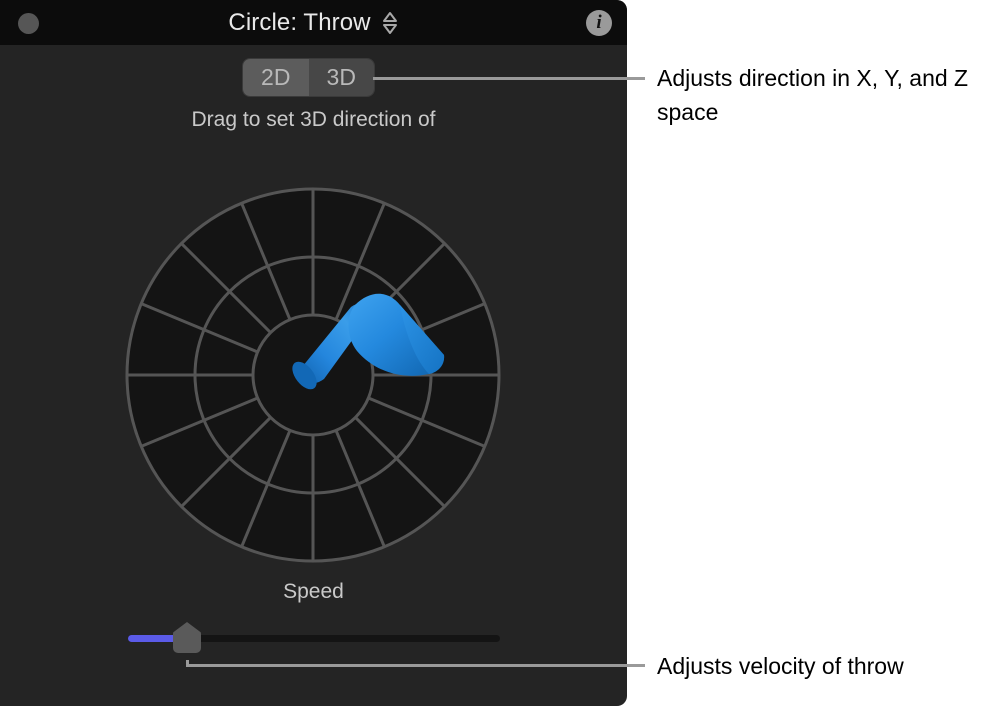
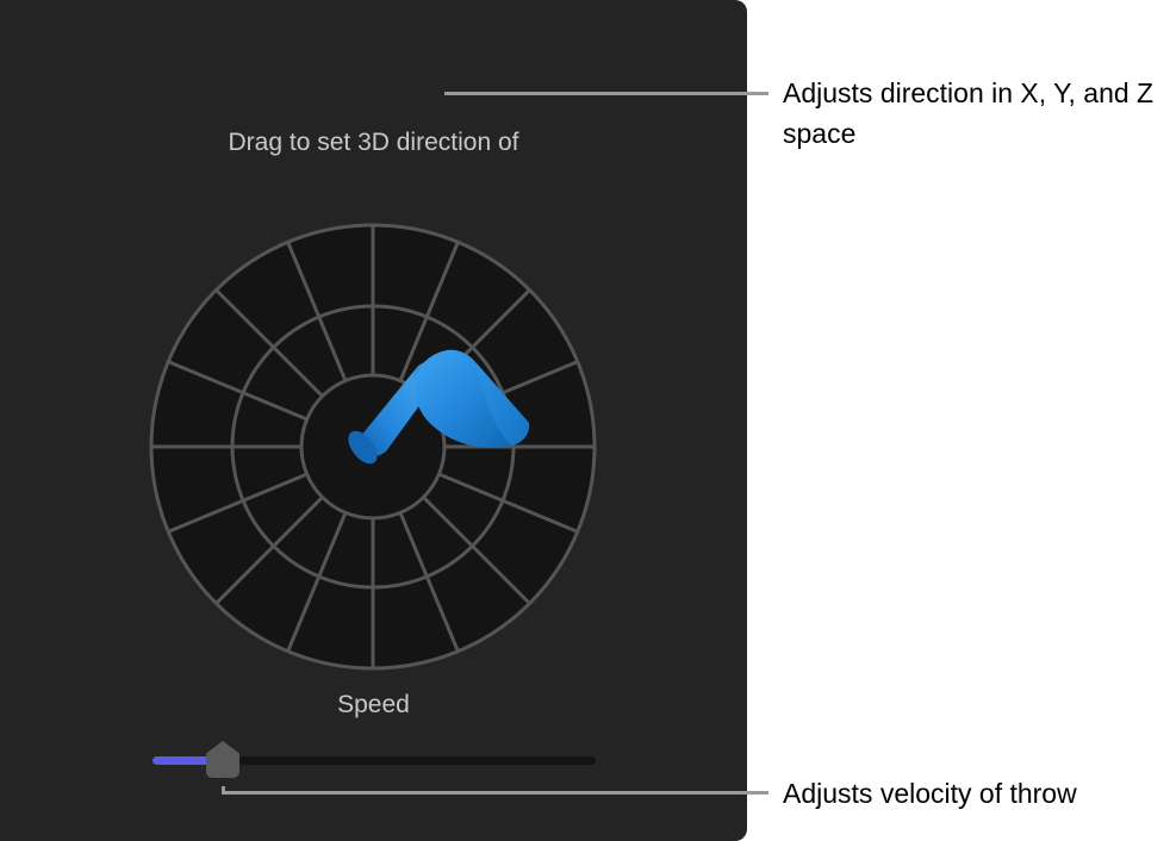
- Circle: Throw
- i
- 2D
- 3D
  Drag to set 3D direction of
  Speed
  Adjusts direction in X, Y, and Z space
  Adjusts velocity of throw
